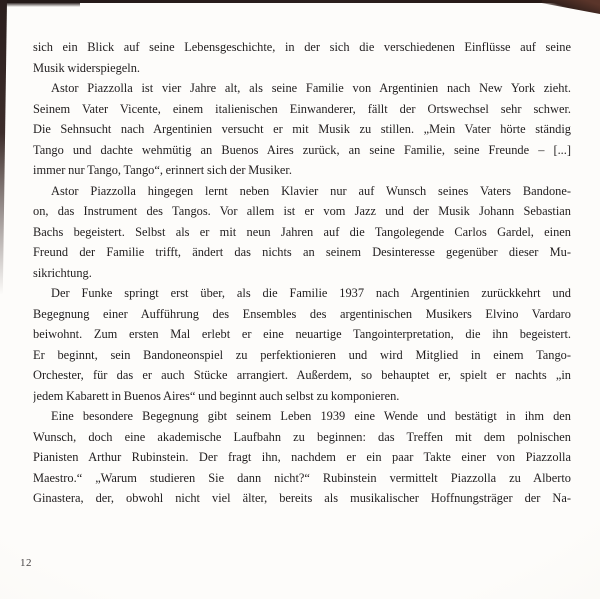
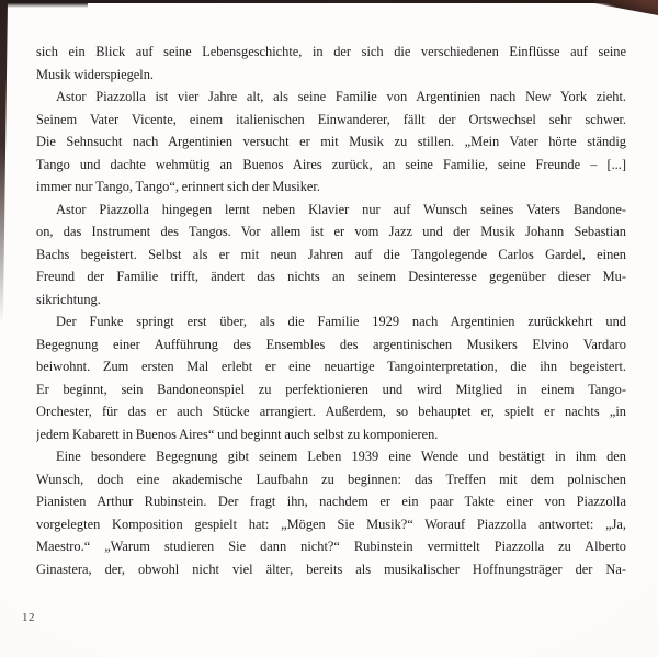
  sich ein Blick auf seine Lebensgeschichte, in der sich die verschiedenen Einflüsse auf seine
  Musik widerspiegeln.
  Astor Piazzolla ist vier Jahre alt, als seine Familie von Argentinien nach New York zieht.
  Seinem Vater Vicente, einem italienischen Einwanderer, fällt der Ortswechsel sehr schwer.
  Die Sehnsucht nach Argentinien versucht er mit Musik zu stillen. „Mein Vater hörte ständig
  Tango und dachte wehmütig an Buenos Aires zurück, an seine Familie, seine Freunde – [...]
  immer nur Tango, Tango“, erinnert sich der Musiker.
  Astor Piazzolla hingegen lernt neben Klavier nur auf Wunsch seines Vaters Bandone-
  on, das Instrument des Tangos. Vor allem ist er vom Jazz und der Musik Johann Sebastian
  Bachs begeistert. Selbst als er mit neun Jahren auf die Tangolegende Carlos Gardel, einen
  Freund der Familie trifft, ändert das nichts an seinem Desinteresse gegenüber dieser Mu-
  sikrichtung.
- Der Funke springt erst über, als die Familie 1937 nach Argentinien zurückkehrt und
+ Der Funke springt erst über, als die Familie 1929 nach Argentinien zurückkehrt und
  Begegnung einer Aufführung des Ensembles des argentinischen Musikers Elvino Vardaro
  beiwohnt. Zum ersten Mal erlebt er eine neuartige Tangointerpretation, die ihn begeistert.
  Er beginnt, sein Bandoneonspiel zu perfektionieren und wird Mitglied in einem Tango-
  Orchester, für das er auch Stücke arrangiert. Außerdem, so behauptet er, spielt er nachts „in
  jedem Kabarett in Buenos Aires“ und beginnt auch selbst zu komponieren.
  Eine besondere Begegnung gibt seinem Leben 1939 eine Wende und bestätigt in ihm den
  Wunsch, doch eine akademische Laufbahn zu beginnen: das Treffen mit dem polnischen
  Pianisten Arthur Rubinstein. Der fragt ihn, nachdem er ein paar Takte einer von Piazzolla
+ vorgelegten Komposition gespielt hat: „Mögen Sie Musik?“ Worauf Piazzolla antwortet: „Ja,
  Maestro.“ „Warum studieren Sie dann nicht?“ Rubinstein vermittelt Piazzolla zu Alberto
  Ginastera, der, obwohl nicht viel älter, bereits als musikalischer Hoffnungsträger der Na-
  12
